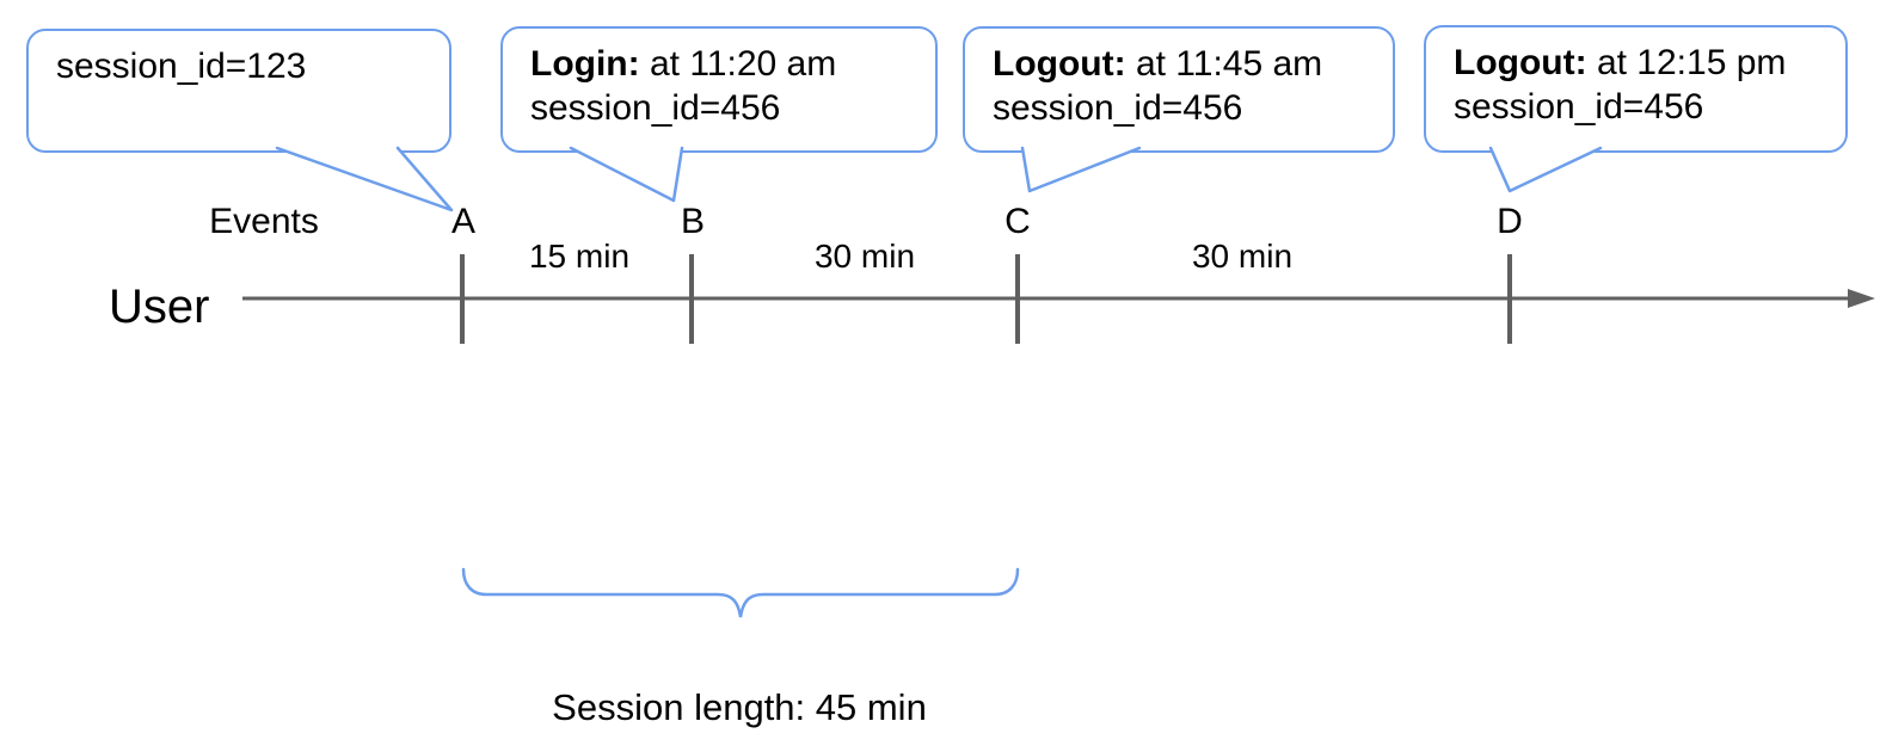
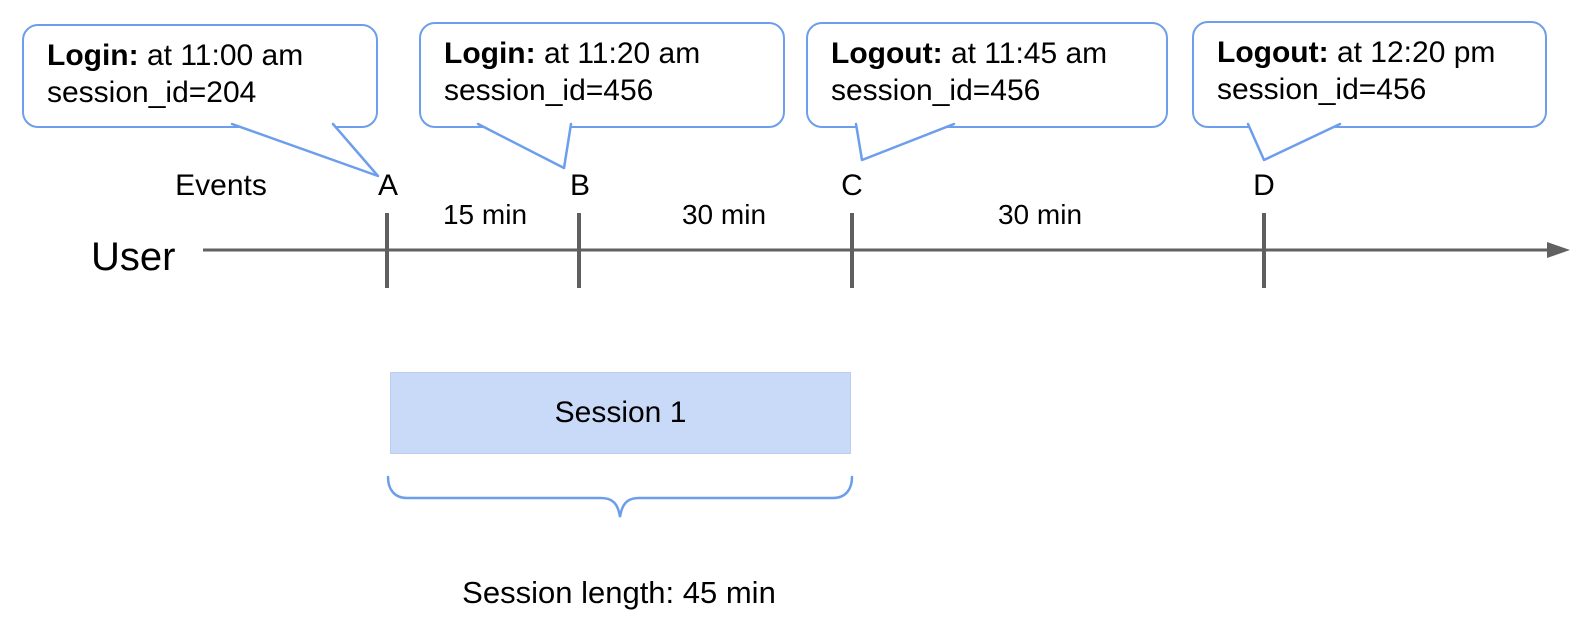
+ Login: at 11:00 am
- session_id=123
+ session_id=204
  Login: at 11:20 am
  session_id=456
  Logout: at 11:45 am
  session_id=456
- Logout: at 12:15 pm
+ Logout: at 12:20 pm
  session_id=456
  Events
  A
  B
  C
  D
  User
  15 min
  30 min
  30 min
+ Session 1
  Session length: 45 min
